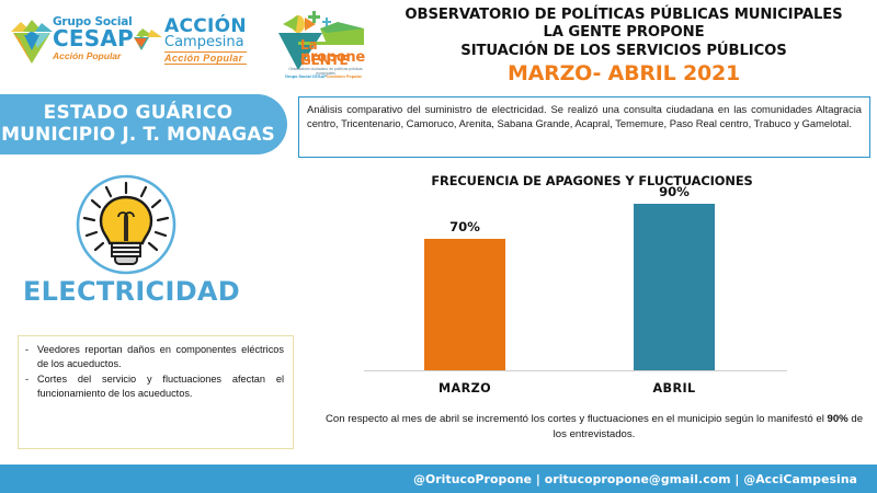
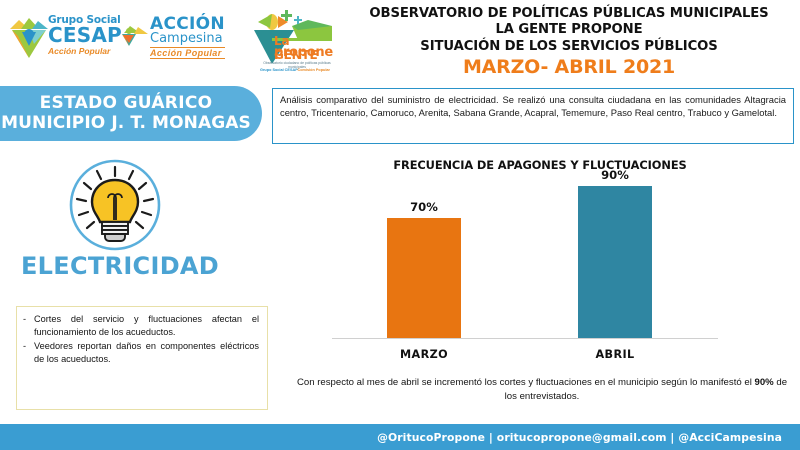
  Grupo Social
  CESAP
  Acción Popular
  ACCIÓN
  Campesina
  Acción Popular
  La GENTE
  propone
  OBSERVATORIO DE POLÍTICAS PÚBLICAS MUNICIPALES
  LA GENTE PROPONE
  SITUACIÓN DE LOS SERVICIOS PÚBLICOS
  MARZO- ABRIL 2021
  ESTADO GUÁRICO
  MUNICIPIO J. T. MONAGAS
  Análisis comparativo del suministro de electricidad. Se realizó una consulta ciudadana en las comunidades Altagracia centro, Tricentenario, Camoruco, Arenita, Sabana Grande, Acapral, Tememure, Paso Real centro, Trabuco y Gamelotal.
  ELECTRICIDAD
  -
- Veedores reportan daños en componentes eléctricos de los acueductos.
+ Cortes del servicio y fluctuaciones afectan el funcionamiento de los acueductos.
  -
- Cortes del servicio y fluctuaciones afectan el funcionamiento de los acueductos.
+ Veedores reportan daños en componentes eléctricos de los acueductos.
  FRECUENCIA DE APAGONES Y FLUCTUACIONES
  70%
  90%
  MARZO
  ABRIL
  Con respecto al mes de abril se incrementó los cortes y fluctuaciones en el municipio según lo manifestó el 90% de los entrevistados.
  @OritucoPropone | oritucopropone@gmail.com | @AcciCampesina
